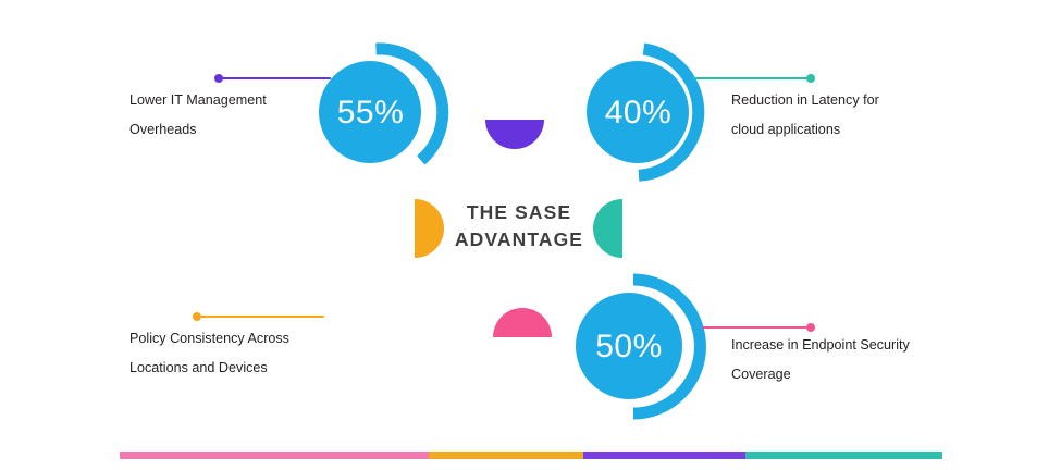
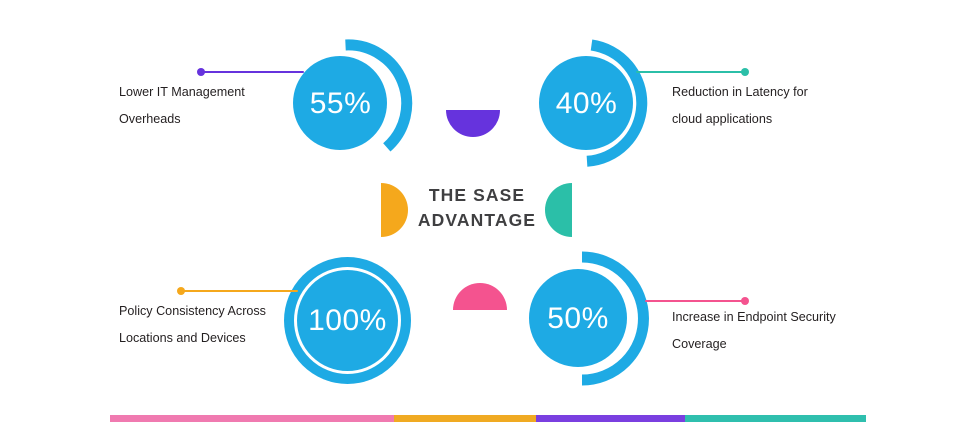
  55%
  Lower IT Management
  Overheads
  40%
  Reduction in Latency for
  cloud applications
+ 100%
  Policy Consistency Across
  Locations and Devices
  50%
  Increase in Endpoint Security
  Coverage
  THE SASE
  ADVANTAGE
